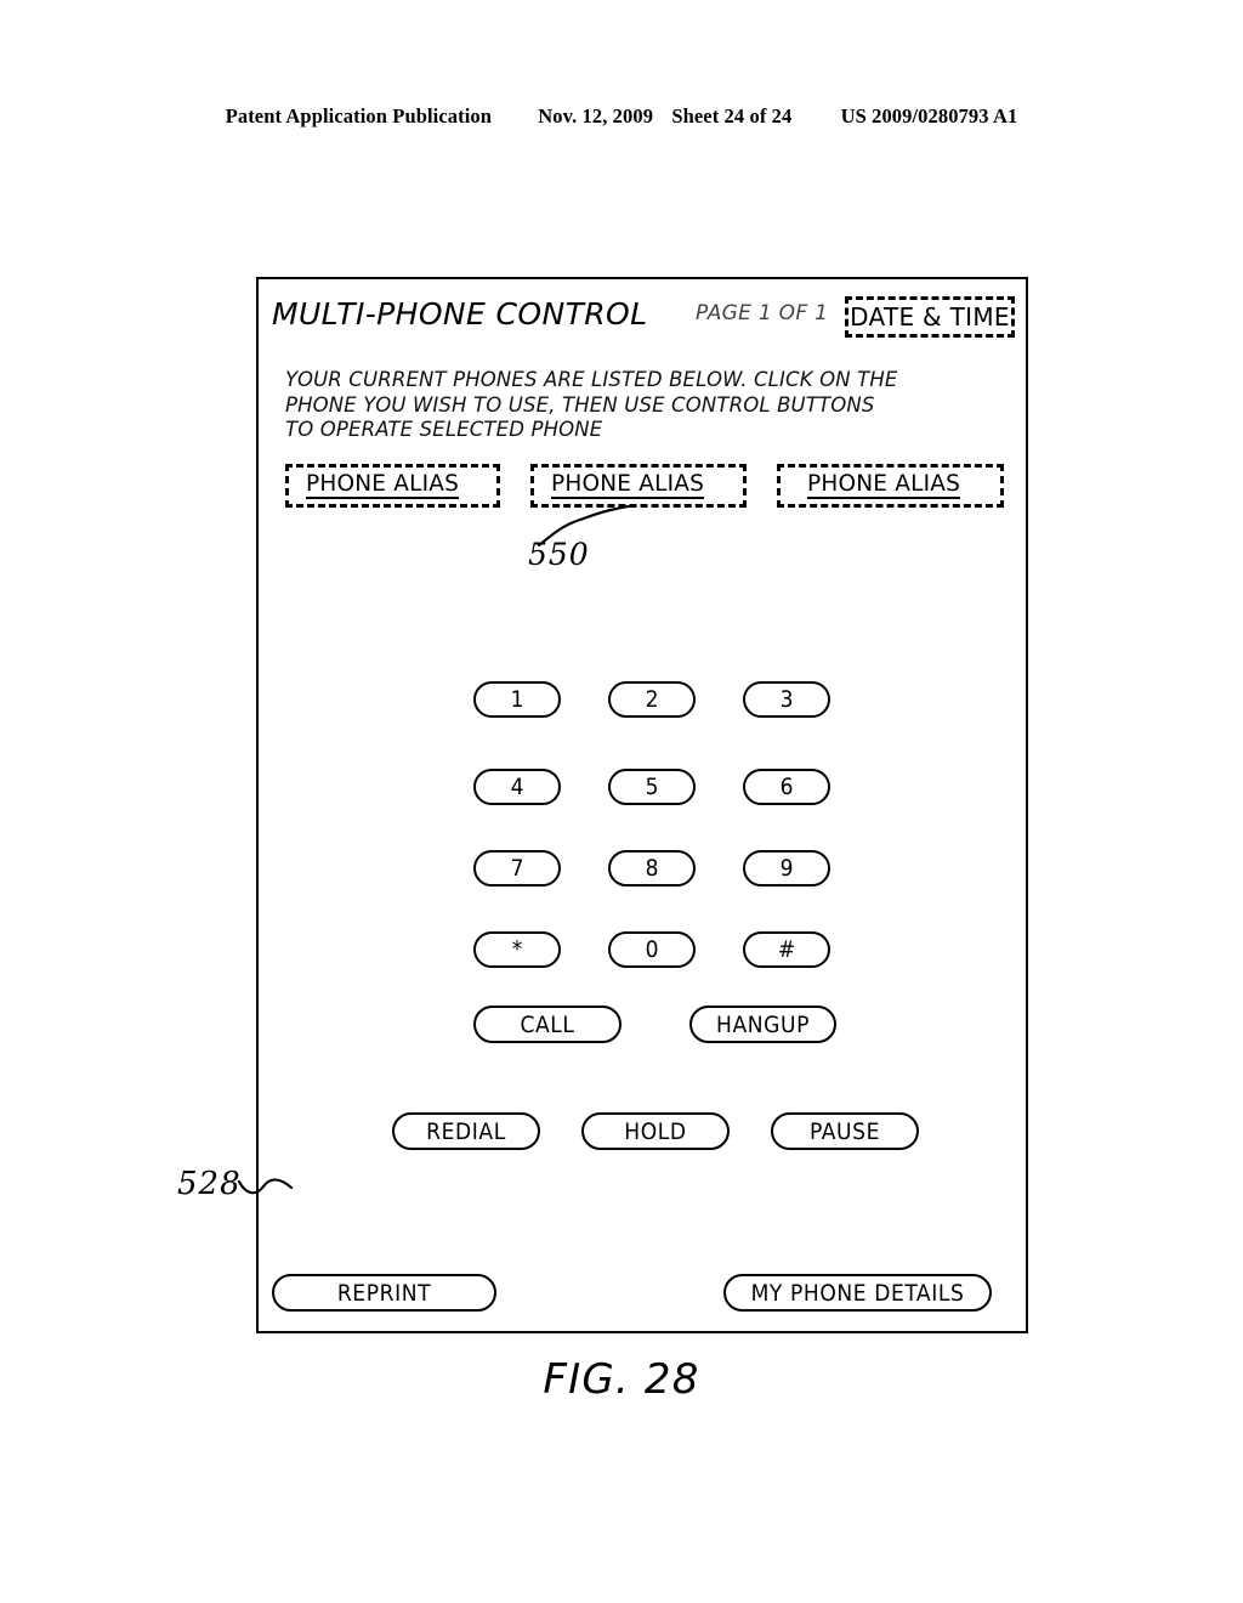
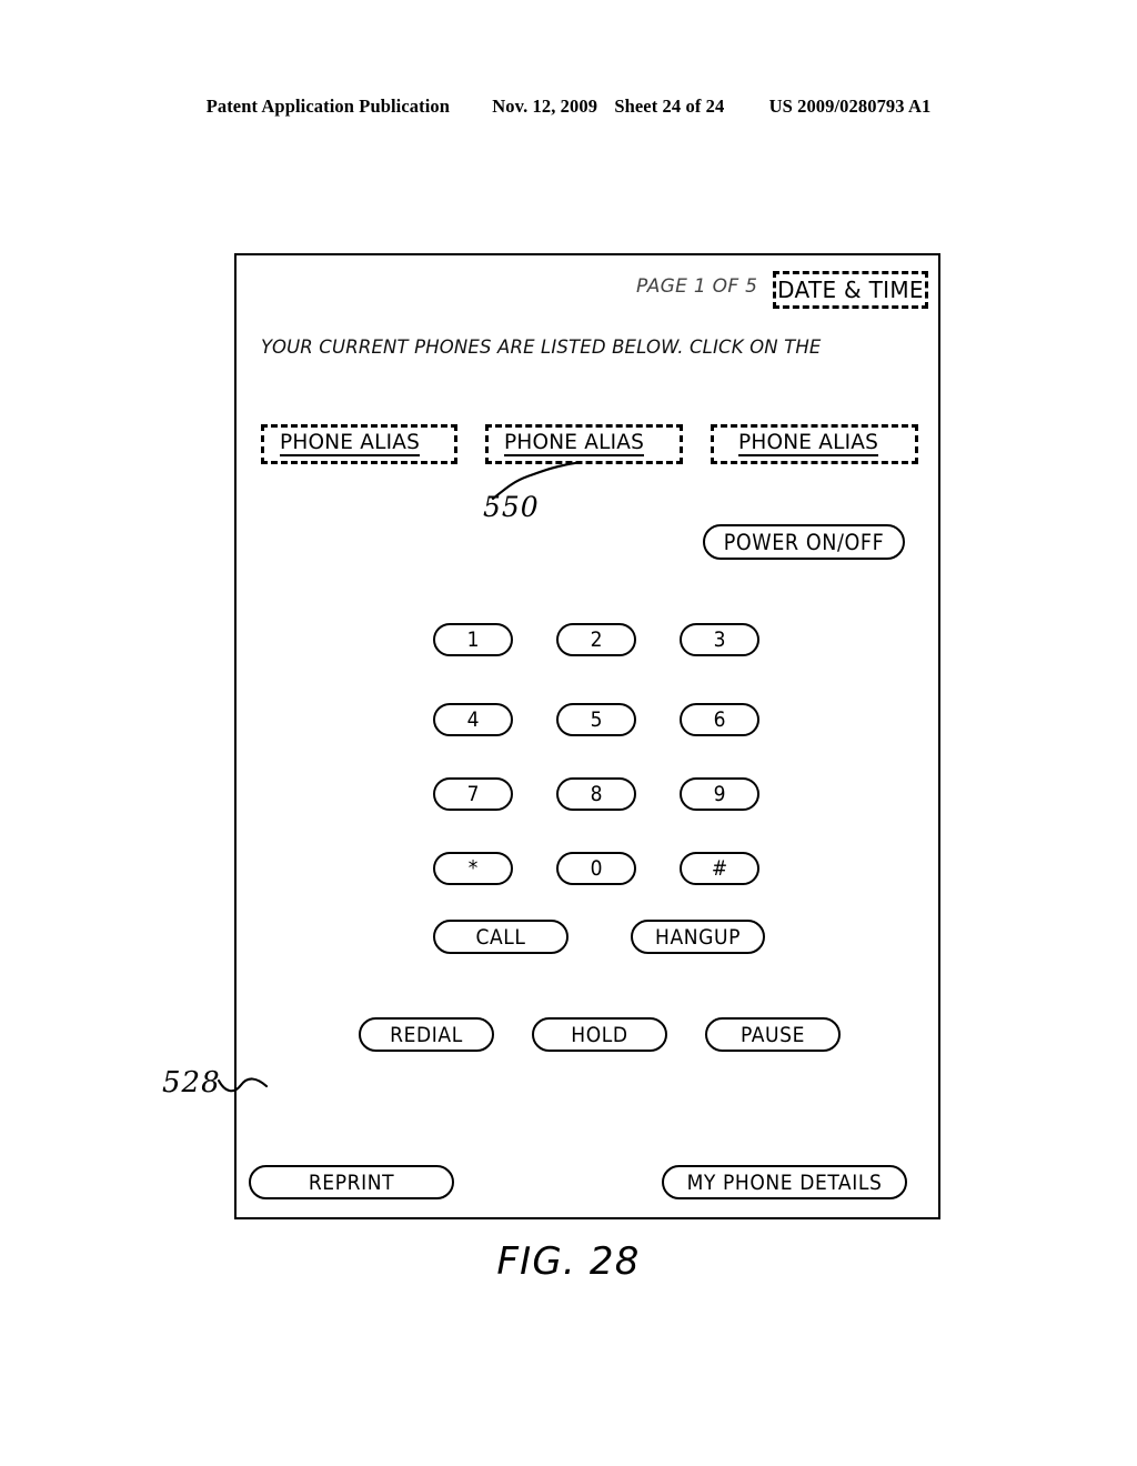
  Patent Application Publication Nov. 12, 2009 Sheet 24 of 24 US 2009/0280793 A1
- MULTI-PHONE CONTROL
- PAGE 1 OF 1
+ PAGE 1 OF 5
  DATE & TIME
  YOUR CURRENT PHONES ARE LISTED BELOW. CLICK ON THE
- PHONE YOU WISH TO USE, THEN USE CONTROL BUTTONS
- TO OPERATE SELECTED PHONE
  PHONE ALIAS
  PHONE ALIAS
  PHONE ALIAS
  550
+ POWER ON/OFF
  1
  2
  3
  4
  5
  6
  7
  8
  9
  *
  0
  #
  CALL
  HANGUP
  REDIAL
  HOLD
  PAUSE
  REPRINT
  MY PHONE DETAILS
  528
  FIG. 28
